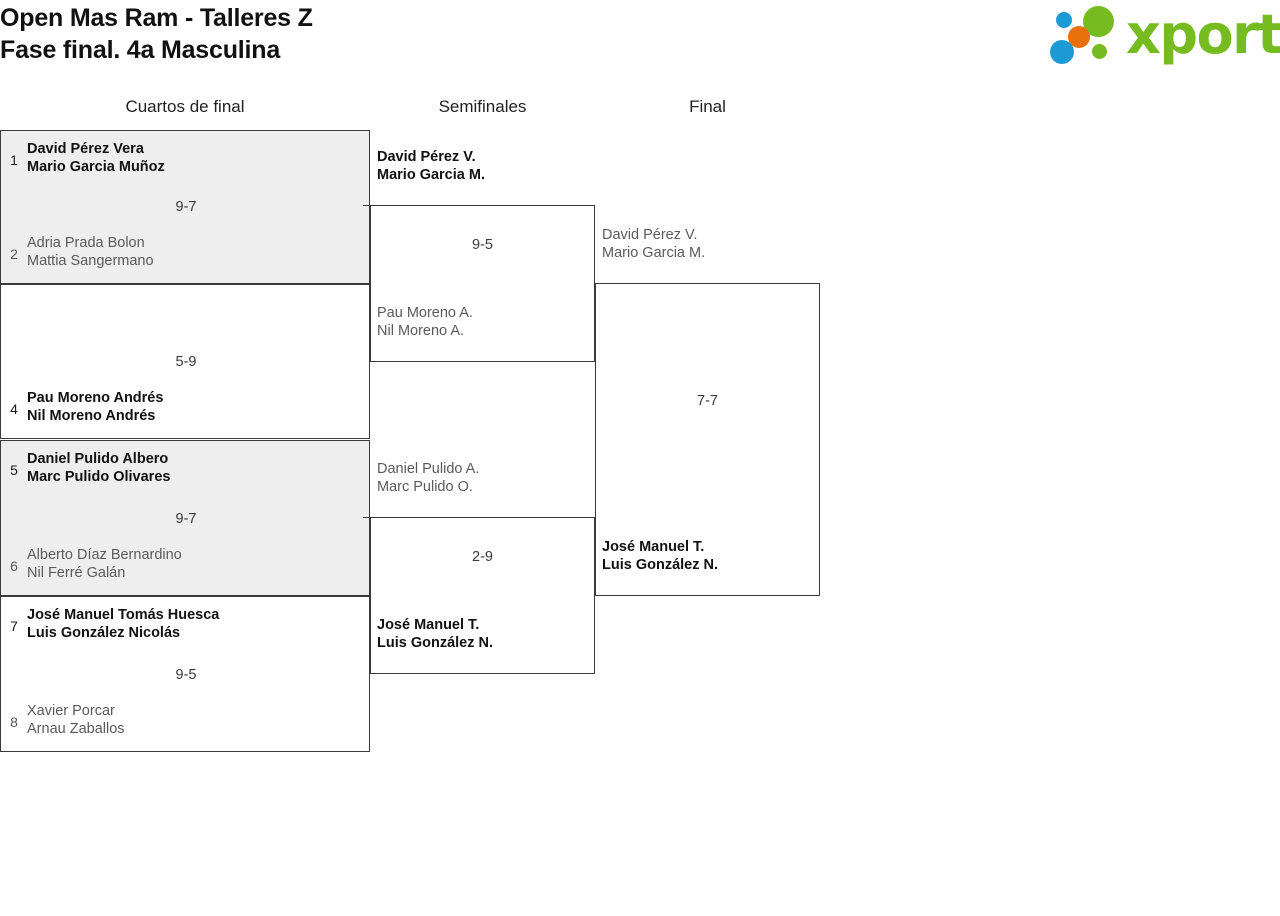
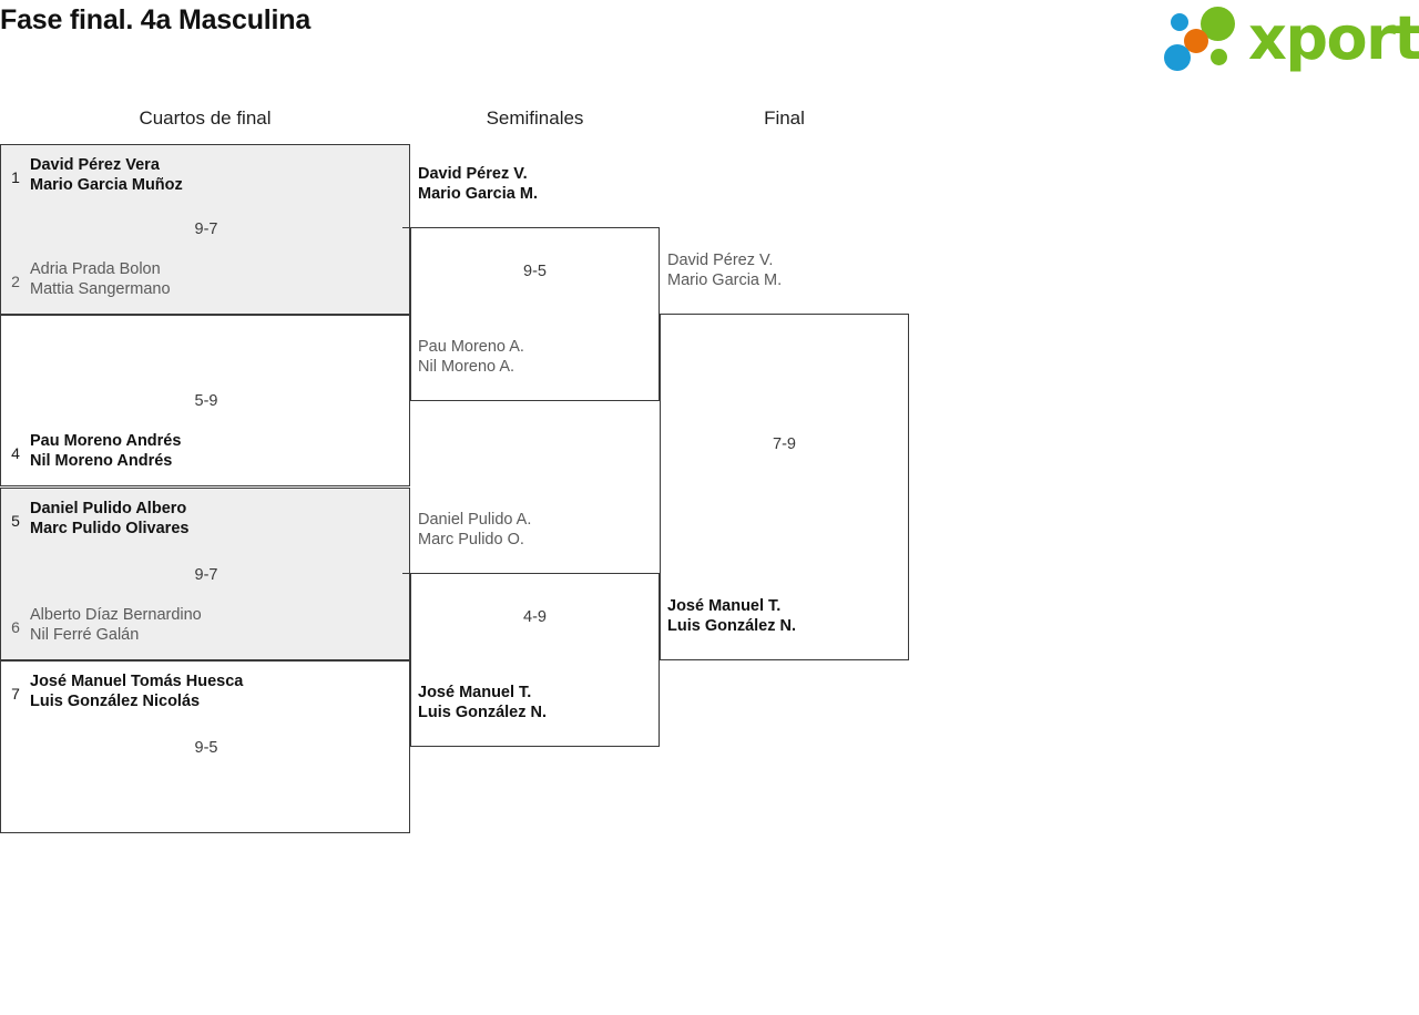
- Open Mas Ram - Talleres Z
  Fase final. 4a Masculina
  xport
  Cuartos de final
  Semifinales
  Final
  1
  David Pérez Vera
  Mario Garcia Muñoz
  9-7
  2
  Adria Prada Bolon
  Mattia Sangermano
  5-9
  4
  Pau Moreno Andrés
  Nil Moreno Andrés
  5
  Daniel Pulido Albero
  Marc Pulido Olivares
  9-7
  6
  Alberto Díaz Bernardino
  Nil Ferré Galán
  7
  José Manuel Tomás Huesca
  Luis González Nicolás
  9-5
- 8
- Xavier Porcar
- Arnau Zaballos
  David Pérez V.
  Mario Garcia M.
  9-5
  Pau Moreno A.
  Nil Moreno A.
  Daniel Pulido A.
  Marc Pulido O.
- 2-9
+ 4-9
  José Manuel T.
  Luis González N.
  David Pérez V.
  Mario Garcia M.
- 7-7
+ 7-9
  José Manuel T.
  Luis González N.
